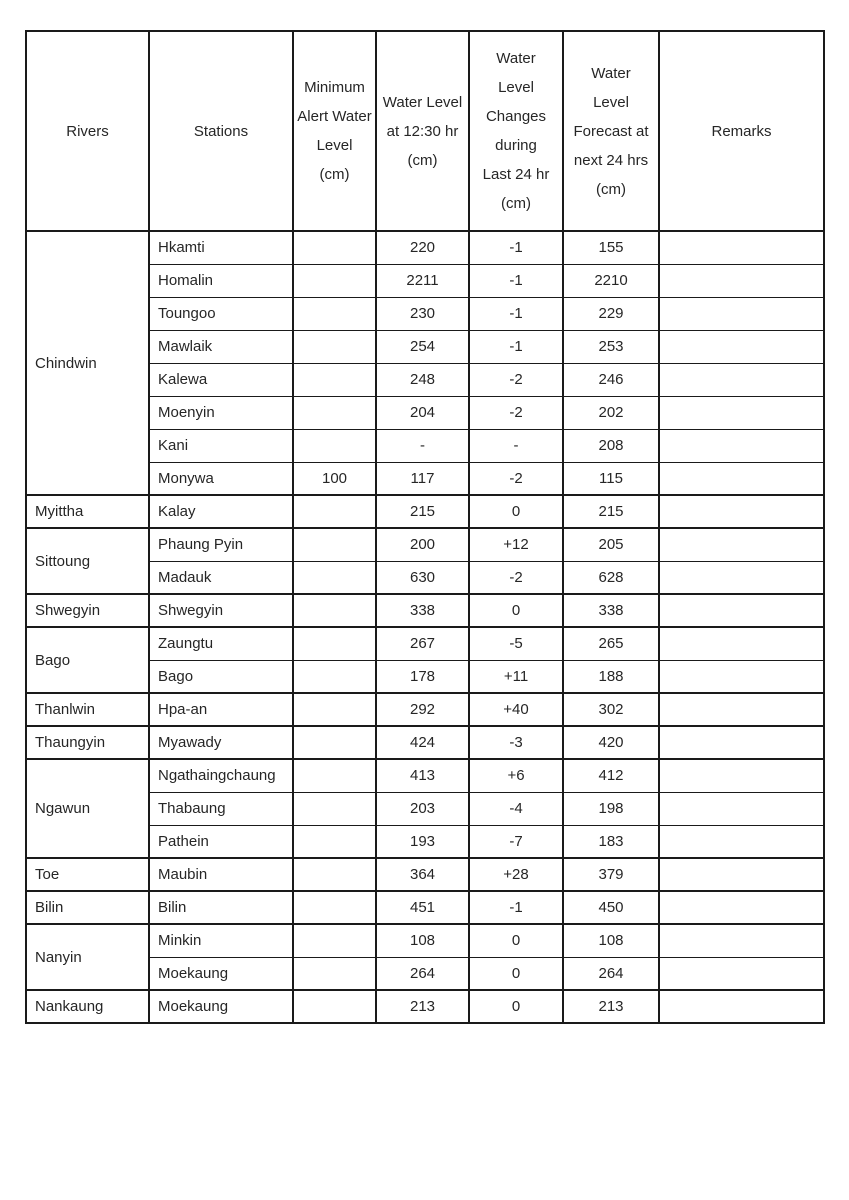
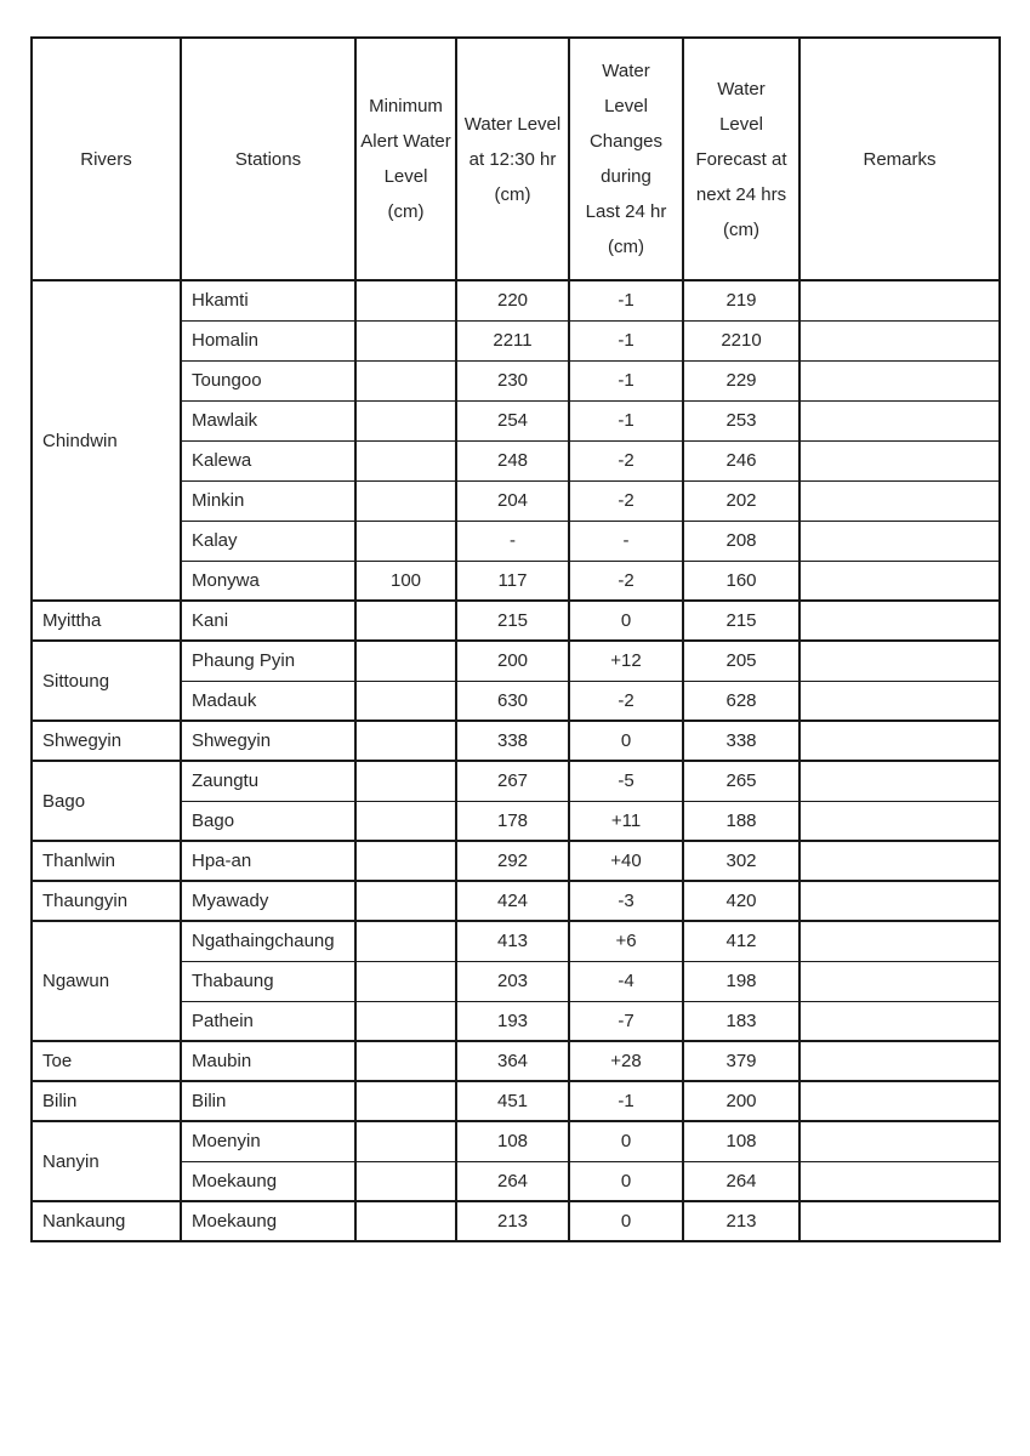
  Rivers	Stations	Minimum Alert Water Level (cm)	Water Level at 12:30 hr (cm)	Water Level Changes during Last 24 hr (cm)	Water Level Forecast at next 24 hrs (cm)	Remarks
- Chindwin	Hkamti		220	-1	155
+ Chindwin	Hkamti		220	-1	219
  Homalin		2211	-1	2210
  Toungoo		230	-1	229
  Mawlaik		254	-1	253
  Kalewa		248	-2	246
- Moenyin		204	-2	202
+ Minkin		204	-2	202
- Kani		-	-	208
+ Kalay		-	-	208
- Monywa	100	117	-2	115
+ Monywa	100	117	-2	160
- Myittha	Kalay		215	0	215
+ Myittha	Kani		215	0	215
  Sittoung	Phaung Pyin		200	+12	205
  Madauk		630	-2	628
  Shwegyin	Shwegyin		338	0	338
  Bago	Zaungtu		267	-5	265
  Bago		178	+11	188
  Thanlwin	Hpa-an		292	+40	302
  Thaungyin	Myawady		424	-3	420
  Ngawun	Ngathaingchaung		413	+6	412
  Thabaung		203	-4	198
  Pathein		193	-7	183
  Toe	Maubin		364	+28	379
- Bilin	Bilin		451	-1	450
+ Bilin	Bilin		451	-1	200
- Nanyin	Minkin		108	0	108
+ Nanyin	Moenyin		108	0	108
  Moekaung		264	0	264
  Nankaung	Moekaung		213	0	213
